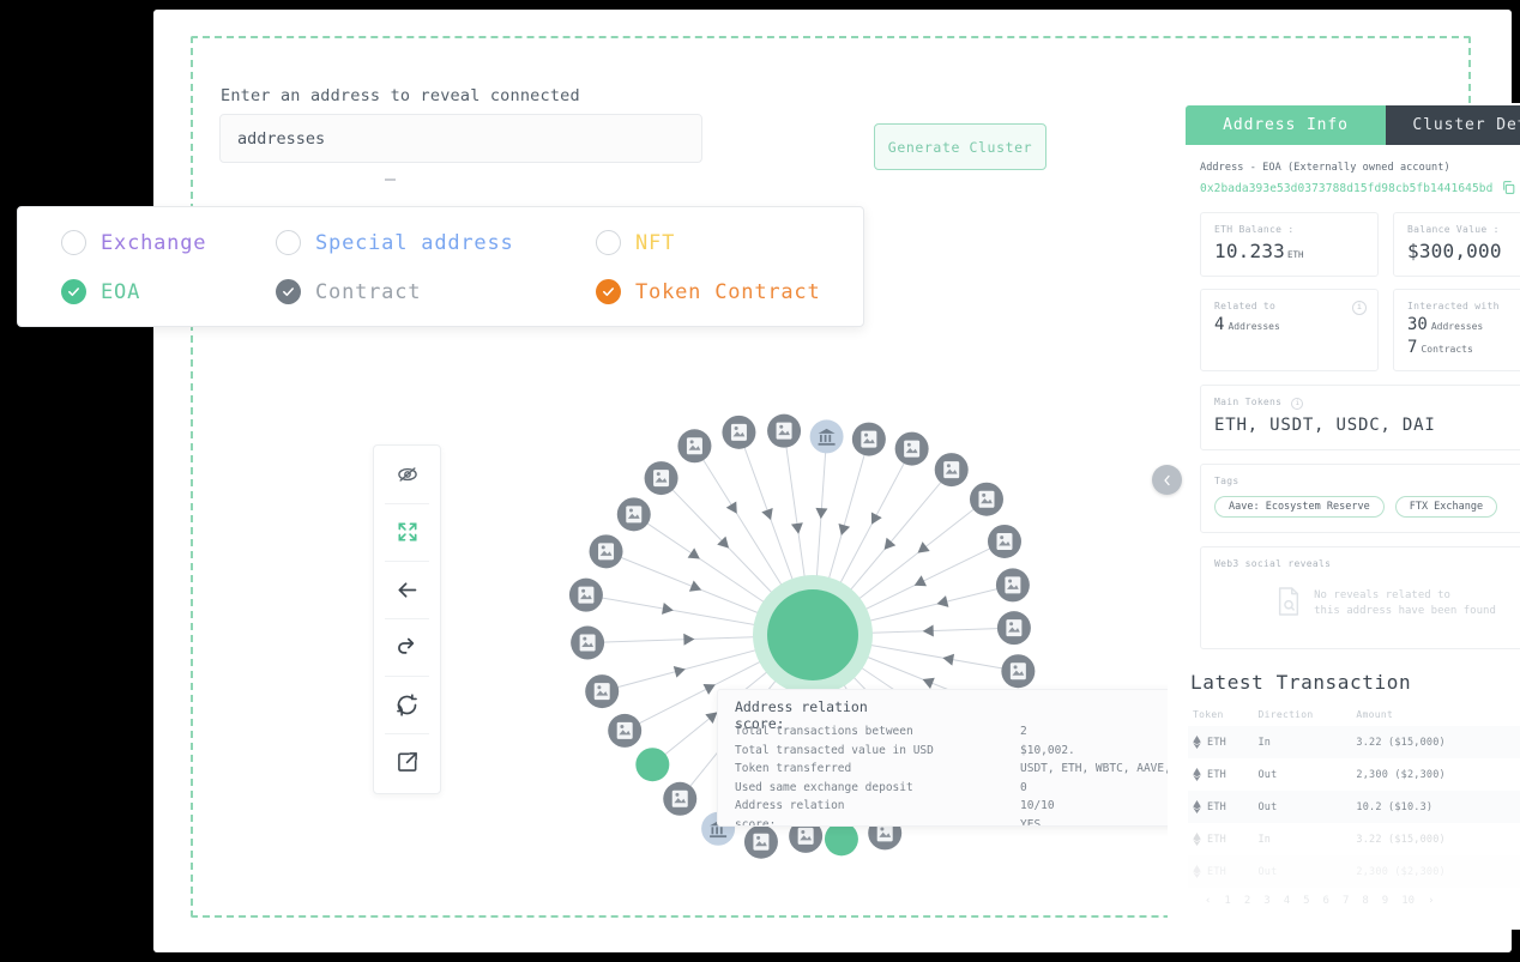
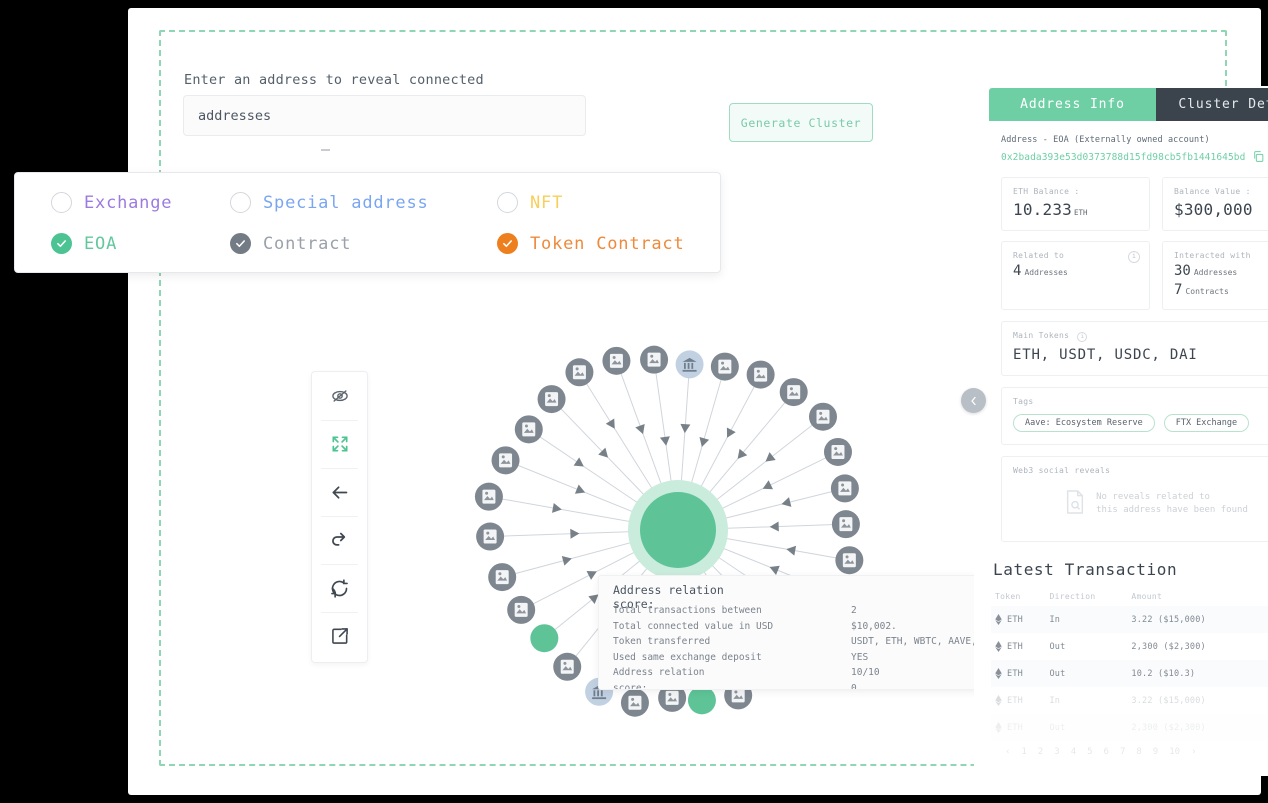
  Enter an address to reveal connected
  addresses
  Generate Cluster
  Address relation score:
  Total transactions between
  2
- Total transacted value in USD
+ Total connected value in USD
  $10,002.
  Token transferred
  USDT, ETH, WBTC, AAVE
  Used same exchange deposit
- 0
+ YES
  Address relation
  10/10
  score:
- YES
+ 0
  Address Info
  Address - EOA (Externally owned account)
  0x2bada393e53d0373788d15fd98cb5fb1441645bd
  ETH Balance :
  10.233 ETH
  Balance Value :
  $300,000
  i
  Related to
  4 Addresses
  Interacted with
  30 Addresses
  7 Contracts
  Main Tokens
  ETH, USDT, USDC, DAI
  Tags
  Aave: Ecosystem Reserve
  FTX Exchange
  Web3 social reveals
  No reveals related to
  this address have been found
  Latest Transaction
  Token	Direction	Amount
  ETH	In	3.22 ($15,000)
  ETH	Out	2,300 ($2,300)
  ETH	Out	10.2 ($10.3)
  ETH	In	3.22 ($15,000)
  1
  2
  4
  10
  Exchange
  Special address
  NFT
  EOA
  Contract
  Token Contract
